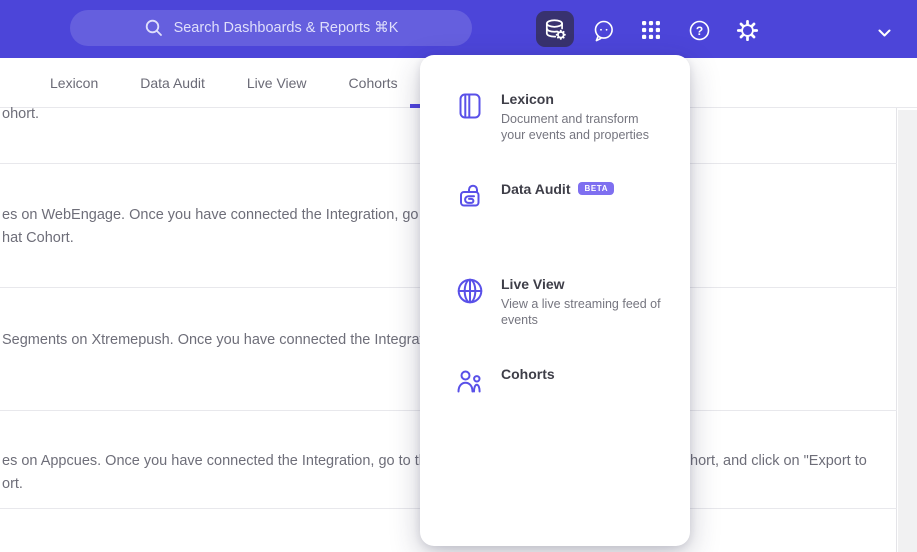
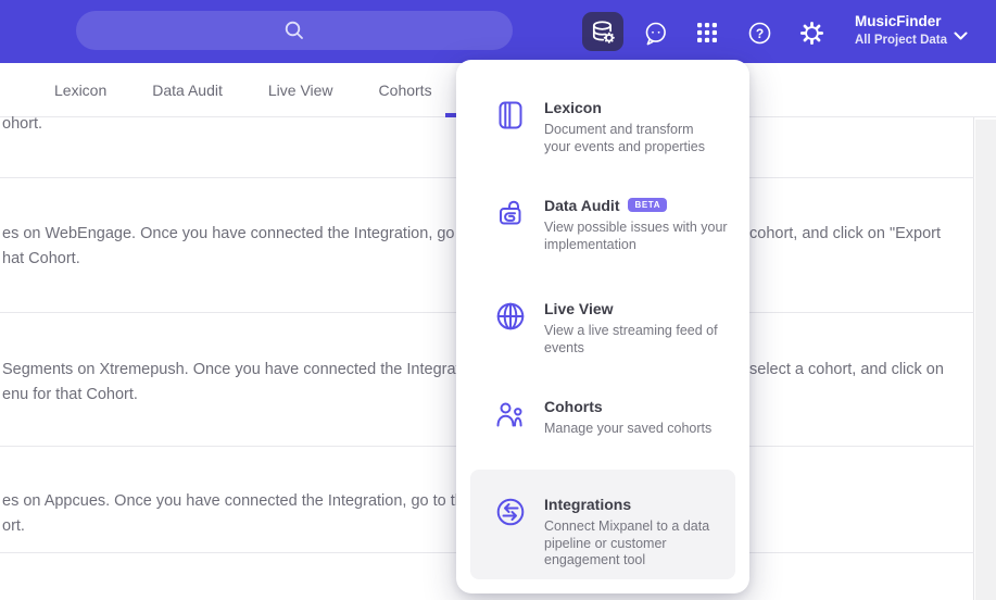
- Search Dashboards & Reports ⌘K
  ?
+ MusicFinder
+ All Project Data
  Lexicon
  Data Audit
  Live View
  Cohorts
  ohort.
  es on WebEngage. Once you have connected the Integration, go
+ cohort, and click on "Export
  hat Cohort.
  Segments on Xtremepush. Once you have connected the Integra
+ select a cohort, and click on
+ enu for that Cohort.
  es on Appcues. Once you have connected the Integration, go to t
- hort, and click on "Export to
  ort.
  Lexicon
  Document and transform
  your events and properties
  Data Audit
  BETA
+ View possible issues with your
+ implementation
  Live View
  View a live streaming feed of
  events
  Cohorts
+ Manage your saved cohorts
+ Integrations
+ Connect Mixpanel to a data
+ pipeline or customer
+ engagement tool
